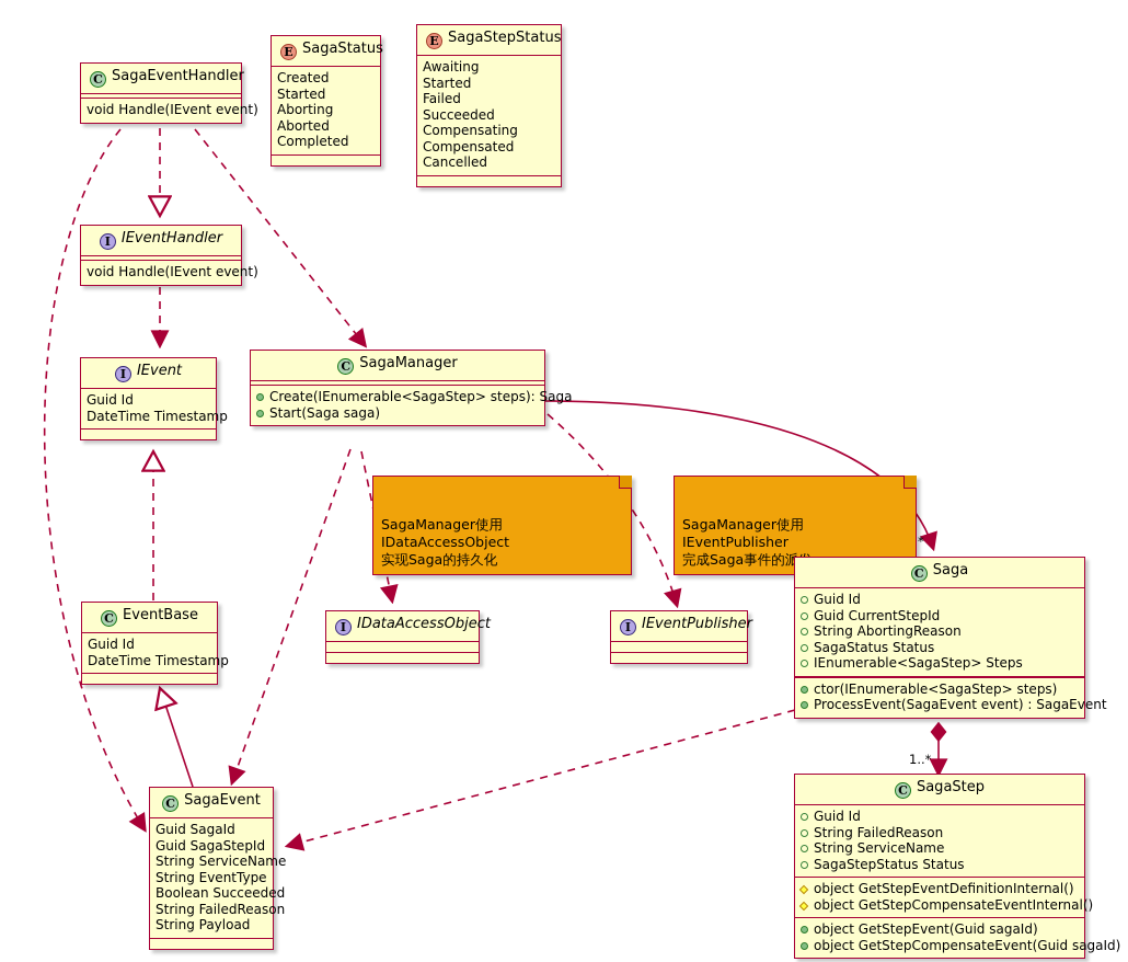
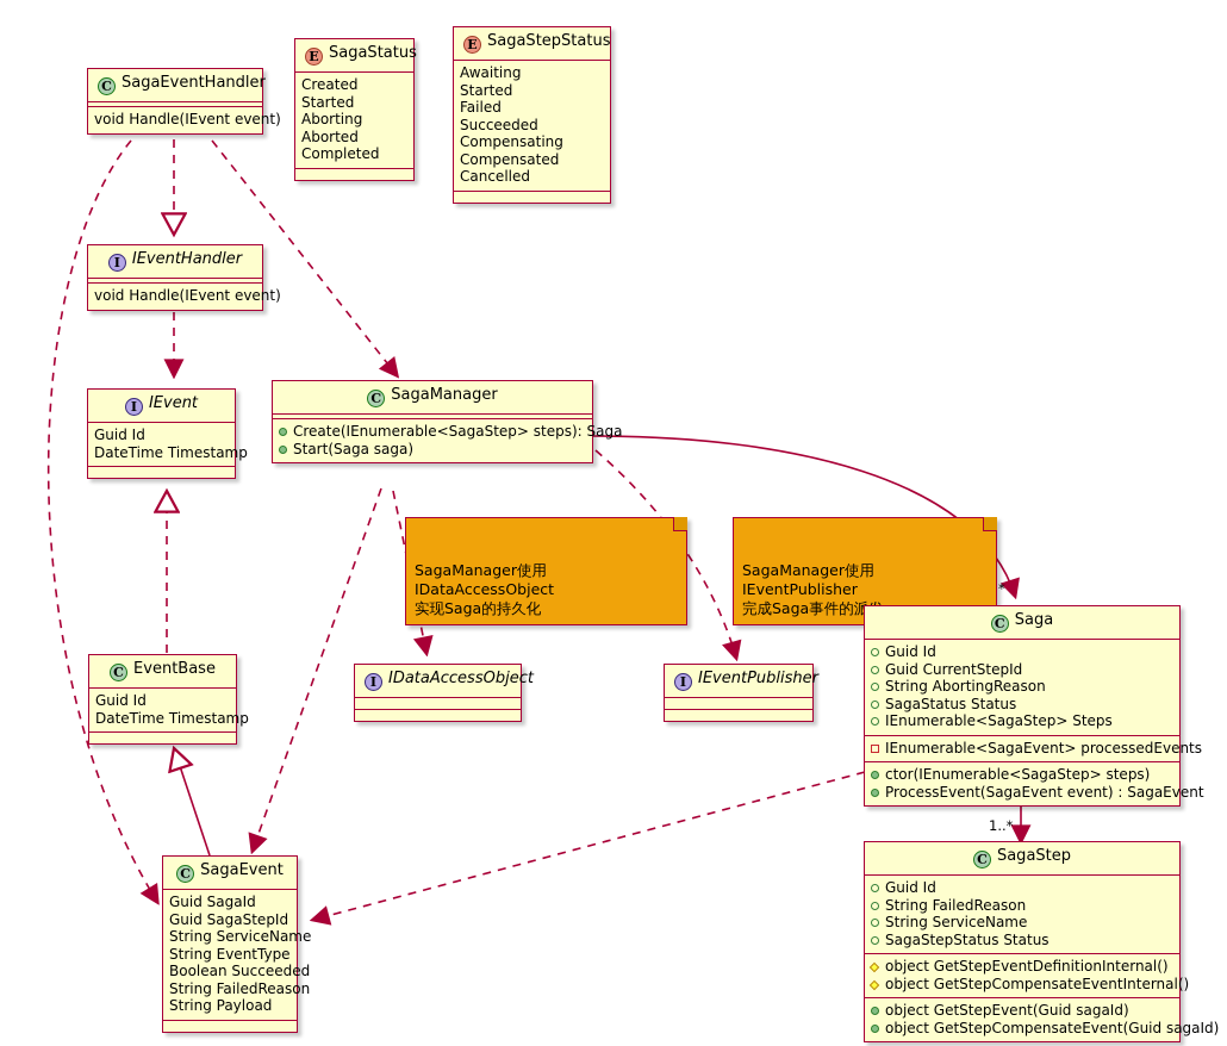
  *
  1..*
  C SagaEventHandler
  void Handle(IEvent event)
  E SagaStatus
  Created
  Started
  Aborting
  Aborted
  Completed
  E SagaStepStatus
  Awaiting
  Started
  Failed
  Succeeded
  Compensating
  Compensated
  Cancelled
  I IEventHandler
  void Handle(IEvent event)
  I IEvent
  Guid Id
  DateTime Timestamp
  C SagaManager
  Create(IEnumerable<SagaStep> steps): Saga
  Start(Saga saga)
  SagaManager使用IDataAccessObject
  实现Saga的持久化
  SagaManager使用IEventPublisher
  完成Saga事件的派
  C EventBase
  Guid Id
  DateTime Timestamp
  I IDataAccessObject
  I IEventPublisher
  C Saga
  Guid Id
  Guid CurrentStepId
  String AbortingReason
  SagaStatus Status
  IEnumerable<SagaStep> Steps
+ IEnumerable<SagaEvent> processedEvents
  ctor(IEnumerable<SagaStep> steps)
  ProcessEvent(SagaEvent event) : SagaEvent
  C SagaStep
  Guid Id
  String FailedReason
  String ServiceName
  SagaStepStatus Status
  object GetStepEventDefinitionInternal()
  object GetStepCompensateEventInternal()
  object GetStepEvent(Guid sagaId)
  object GetStepCompensateEvent(Guid sagaId)
  C SagaEvent
  Guid SagaId
  Guid SagaStepId
  String ServiceName
  String EventType
  Boolean Succeeded
  String FailedReason
  String Payload
